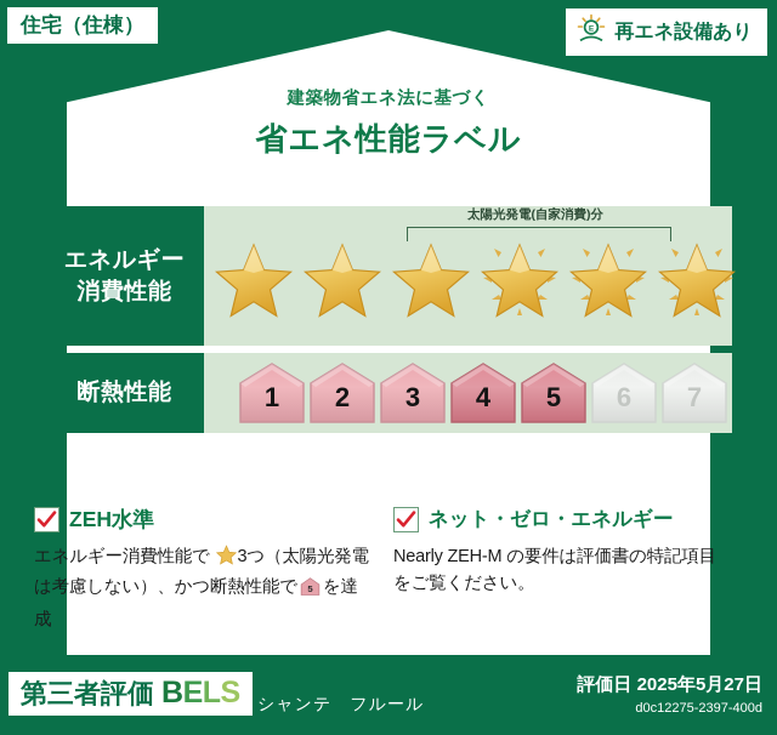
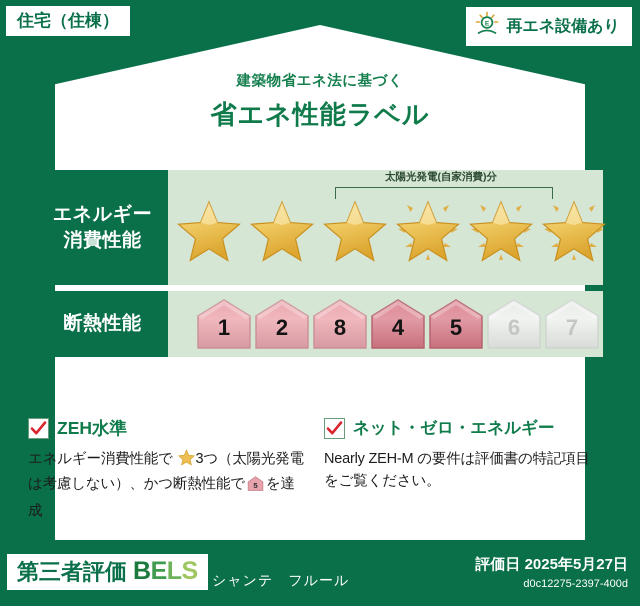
  住宅（住棟）
  再エネ設備あり
  建築物省エネ法に基づく
  省エネ性能ラベル
  エネルギー
  消費性能
  太陽光発電(自家消費)分
  断熱性能
  1
  2
- 3
+ 8
  4
  5
  6
  7
  ZEH水準
  エネルギー消費性能で 3つ（太陽光発電は考慮しない）、かつ断熱性能で
  5
  を達成
  ネット・ゼロ・エネルギー
  Nearly ZEH-M の要件は評価書の特記項目をご覧ください。
  第三者評価
  BELS
  シャンテ フルール
  評価日 2025年5月27日
  d0c12275-2397-400d
